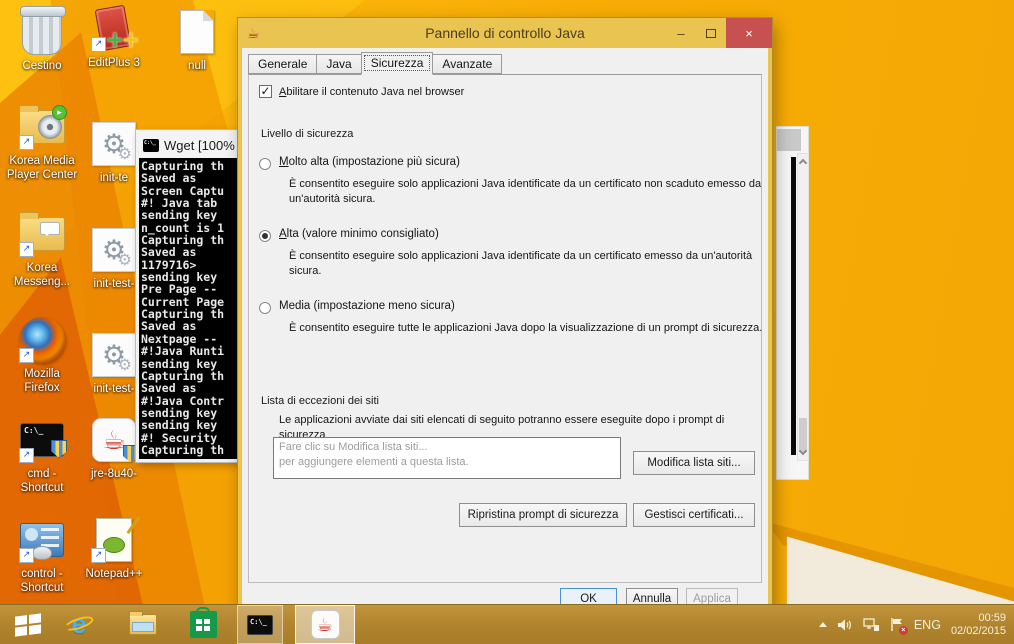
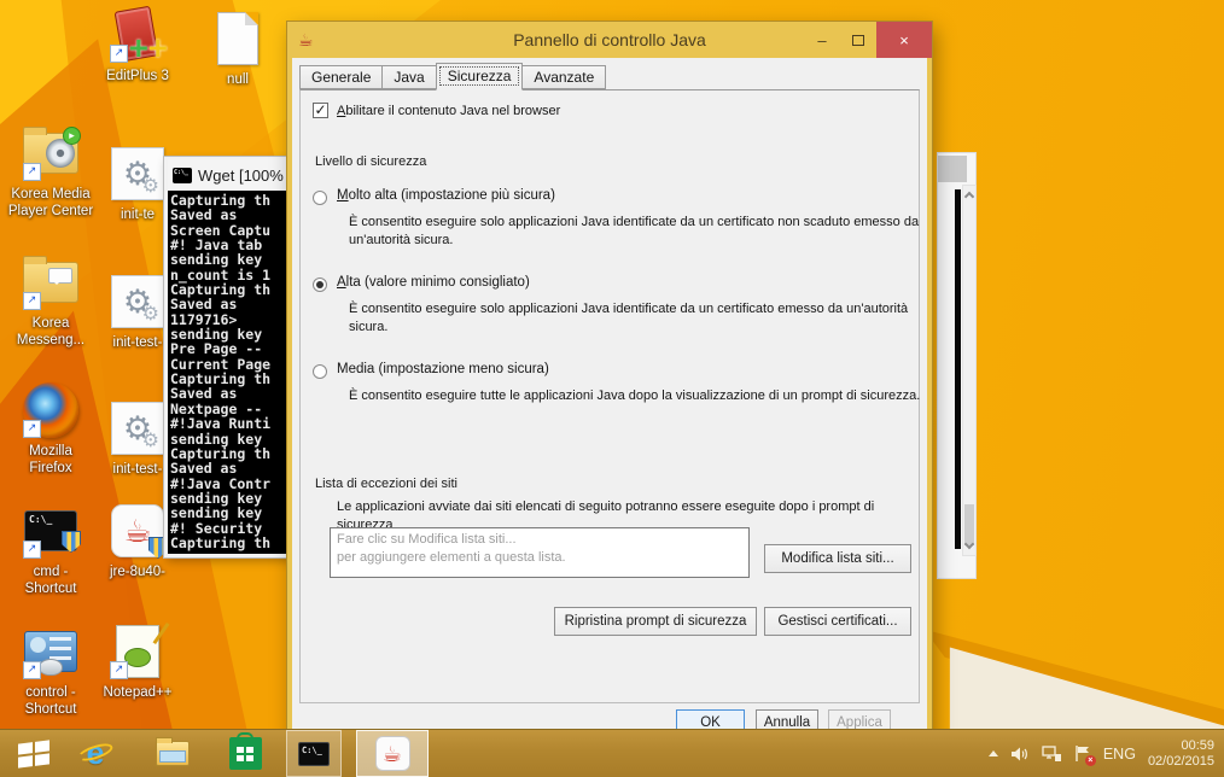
- Cestino
  EditPlus 3
  null
  ▸
  Korea Media
  Player Center
  ⚙
  ⚙
  init-te
  Korea
  Messeng...
  ⚙
  ⚙
  init-test-
  Mozilla
  Firefox
  ⚙
  ⚙
  init-test-
  C:\_
  cmd -
  Shortcut
  ☕
  jre-8u40-
  control -
  Shortcut
  Notepad++
  Wget [100%
  Capturing th
  Saved as
  Screen Captu
  #! Java tab
  sending key
  n_count is 1
  Capturing th
  Saved as
  1179716>
  sending key
  Pre Page --
  Current Page
  Capturing th
  Saved as
  Nextpage --
  #!Java Runti
  sending key
  Capturing th
  Saved as
  #!Java Contr
  sending key
  sending key
  #! Security
  Capturing th
  ☕
  Pannello di controllo Java
  –
  ×
  Generale
  Java
  Sicurezza
  Avanzate
  ✓
  Abilitare il contenuto Java nel browser
  Livello di sicurezza
  Molto alta (impostazione più sicura)
  È consentito eseguire solo applicazioni Java identificate da un certificato non scaduto emesso da
  un'autorità sicura.
  Alta (valore minimo consigliato)
  È consentito eseguire solo applicazioni Java identificate da un certificato emesso da un'autorità
  sicura.
  Media (impostazione meno sicura)
  È consentito eseguire tutte le applicazioni Java dopo la visualizzazione di un prompt di sicurezza.
  Lista di eccezioni dei siti
  Le applicazioni avviate dai siti elencati di seguito potranno essere eseguite dopo i prompt di sicurezza
  Fare clic su Modifica lista siti...
  per aggiungere elementi a questa lista.
  Modifica lista siti...
  Ripristina prompt di sicurezza
  Gestisci certificati...
  OK
  Annulla
  Applica
  e
  C:\_
  ☕
  ENG
  00:59
  02/02/2015
